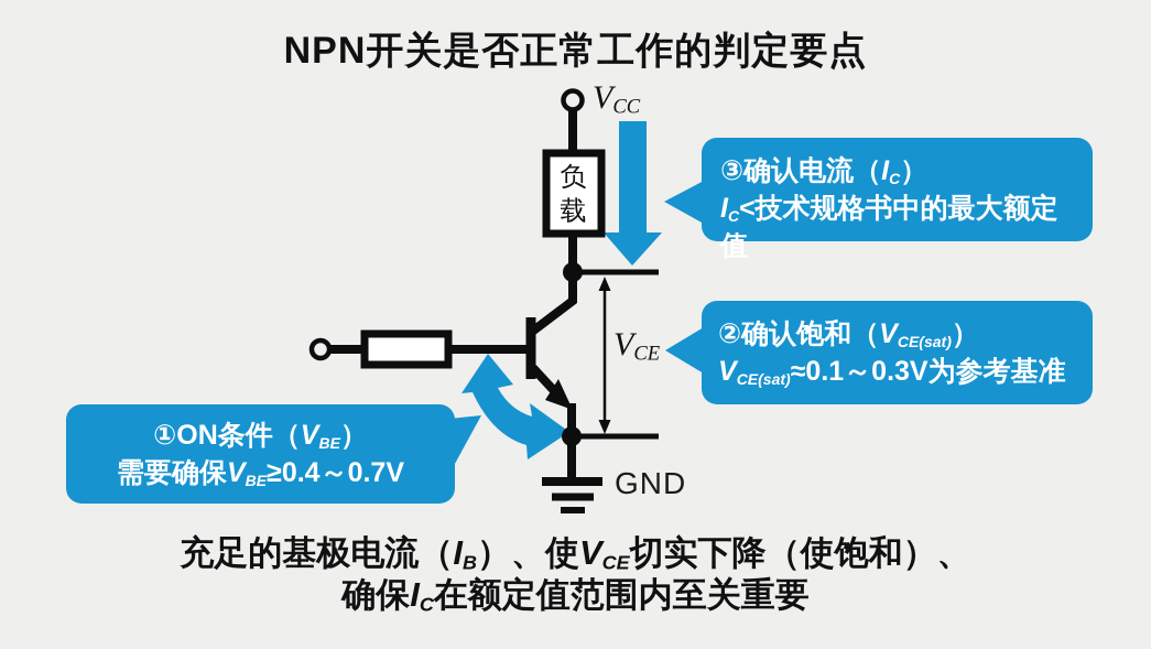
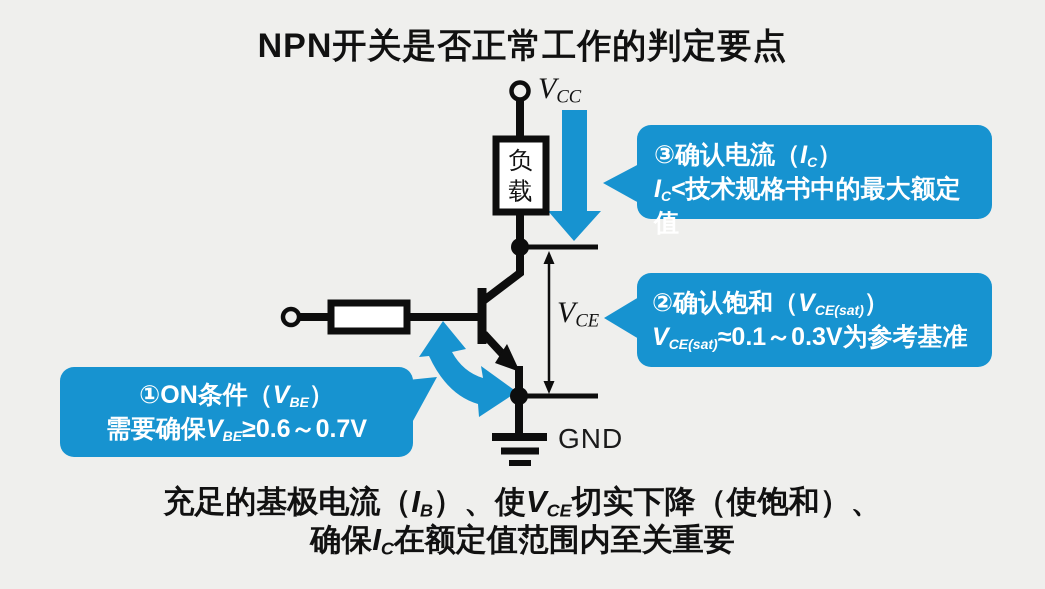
  NPN开关是否正常工作的判定要点
  VCC
  VCE
  GND
  负载
  ③确认电流（IC）
  IC<技术规格书中的最大额定值
  ②确认饱和（VCE(sat)）
  VCE(sat)≈0.1～0.3V为参考基准
  ①ON条件（VBE）
- 需要确保VBE≥0.4～0.7V
+ 需要确保VBE≥0.6～0.7V
  充足的基极电流（IB）、使VCE切实下降（使饱和）、
  确保IC在额定值范围内至关重要
